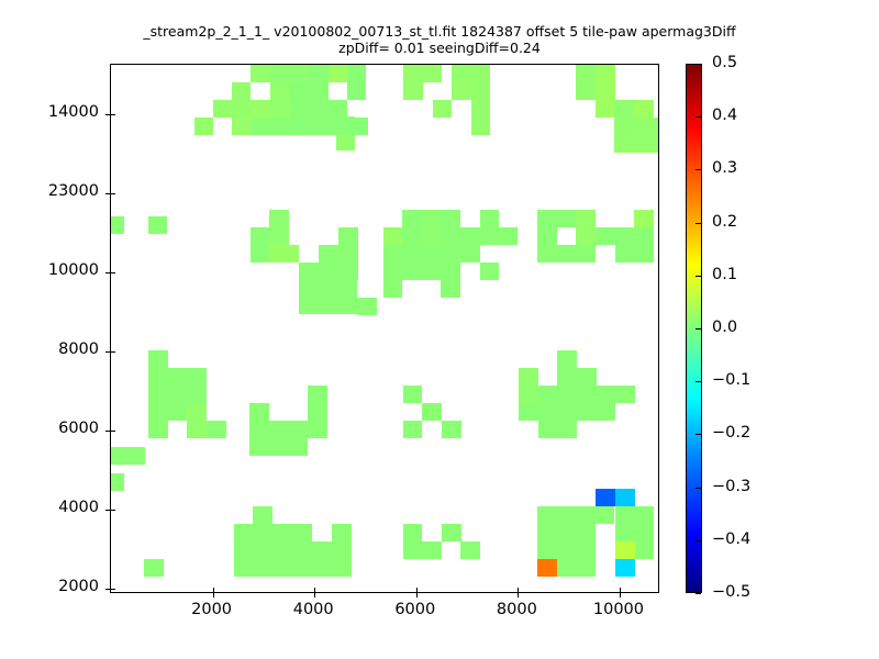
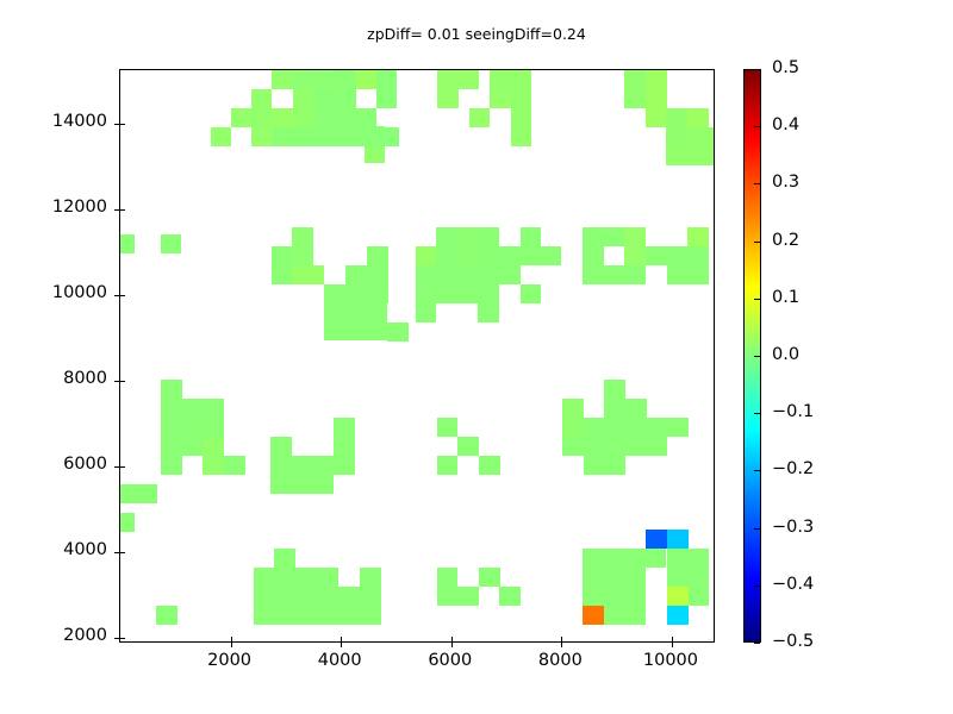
- _stream2p_2_1_1_ v20100802_00713_st_tl.fit 1824387 offset 5 tile-paw apermag3Diff
  zpDiff= 0.01 seeingDiff=0.24
  2000
  4000
  6000
  8000
  10000
- 23000
+ 12000
  14000
  2000
  4000
  6000
  8000
  10000
  −0.5
  −0.4
  −0.3
  −0.2
  −0.1
  0.0
  0.1
  0.2
  0.3
  0.4
  0.5
